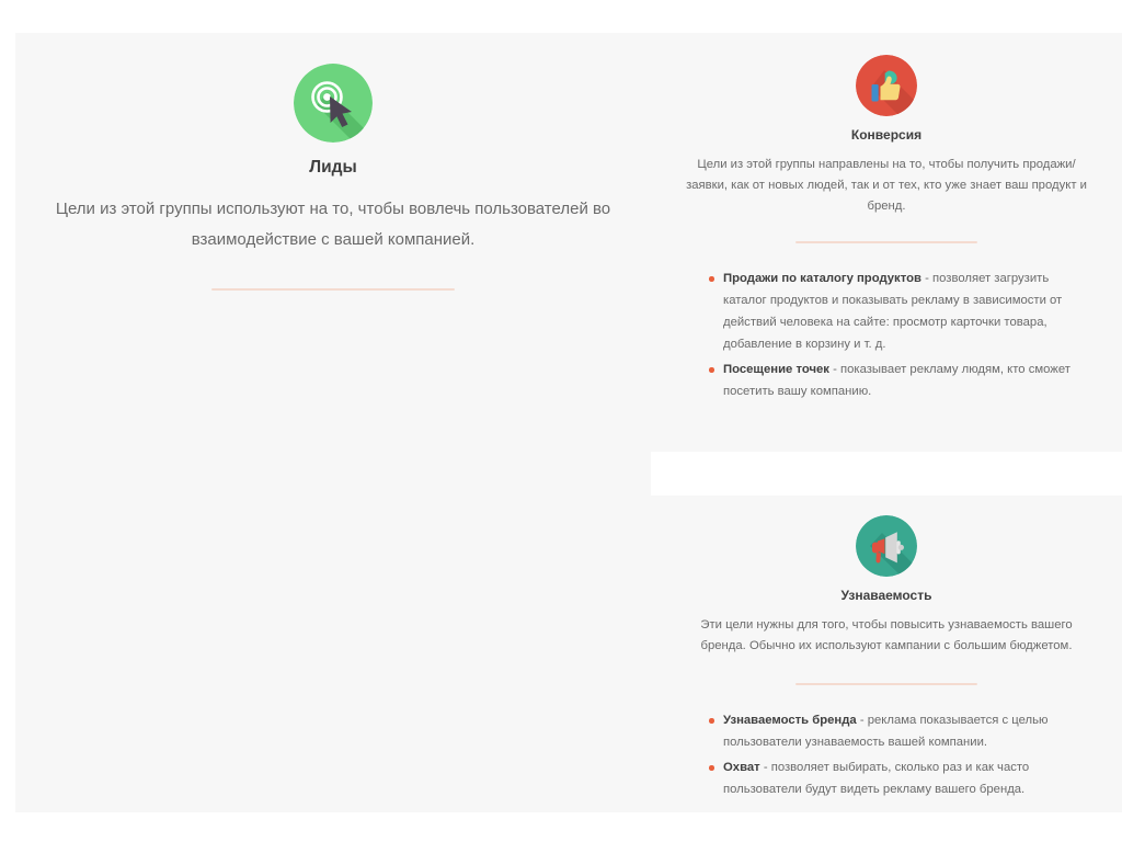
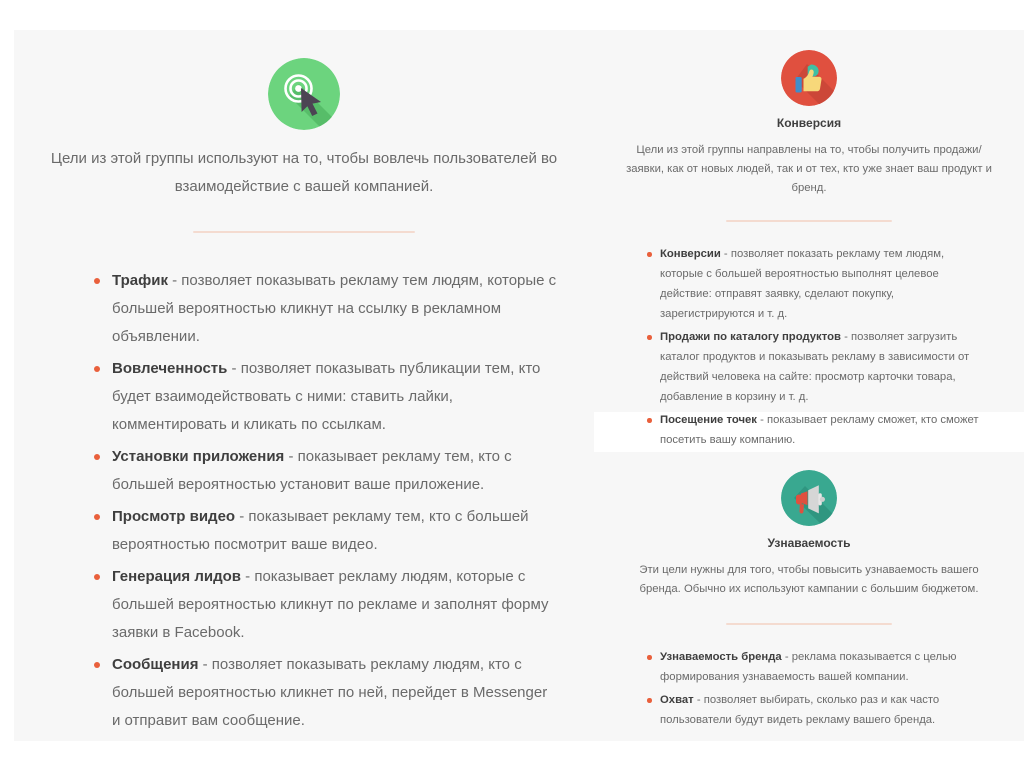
- Лиды
  Цели из этой группы используют на то, чтобы вовлечь пользователей во взаимодействие с вашей компанией.
+ Трафик - позволяет показывать рекламу тем людям, которые с большей вероятностью кликнут на ссылку в рекламном объявлении.
+ Вовлеченность - позволяет показывать публикации тем, кто будет взаимодействовать с ними: ставить лайки, комментировать и кликать по ссылкам.
+ Установки приложения - показывает рекламу тем, кто с большей вероятностью установит ваше приложение.
+ Просмотр видео - показывает рекламу тем, кто с большей вероятностью посмотрит ваше видео.
+ Генерация лидов - показывает рекламу людям, которые с большей вероятностью кликнут по рекламе и заполнят форму заявки в Facebook.
+ Сообщения - позволяет показывать рекламу людям, кто с большей вероятностью кликнет по ней, перейдет в Messenger и отправит вам сообщение.
  Конверсия
  Цели из этой группы направлены на то, чтобы получить продажи/заявки, как от новых людей, так и от тех, кто уже знает ваш продукт и бренд.
+ Конверсии - позволяет показать рекламу тем людям, которые с большей вероятностью выполнят целевое действие: отправят заявку, сделают покупку, зарегистрируются и т. д.
  Продажи по каталогу продуктов - позволяет загрузить каталог продуктов и показывать рекламу в зависимости от действий человека на сайте: просмотр карточки товара, добавление в корзину и т. д.
- Посещение точек - показывает рекламу людям, кто сможет посетить вашу компанию.
+ Посещение точек - показывает рекламу сможет, кто сможет посетить вашу компанию.
  Узнаваемость
  Эти цели нужны для того, чтобы повысить узнаваемость вашего бренда. Обычно их используют кампании с большим бюджетом.
- Узнаваемость бренда - реклама показывается с целью пользователи узнаваемость вашей компании.
+ Узнаваемость бренда - реклама показывается с целью формирования узнаваемость вашей компании.
  Охват - позволяет выбирать, сколько раз и как часто пользователи будут видеть рекламу вашего бренда.
